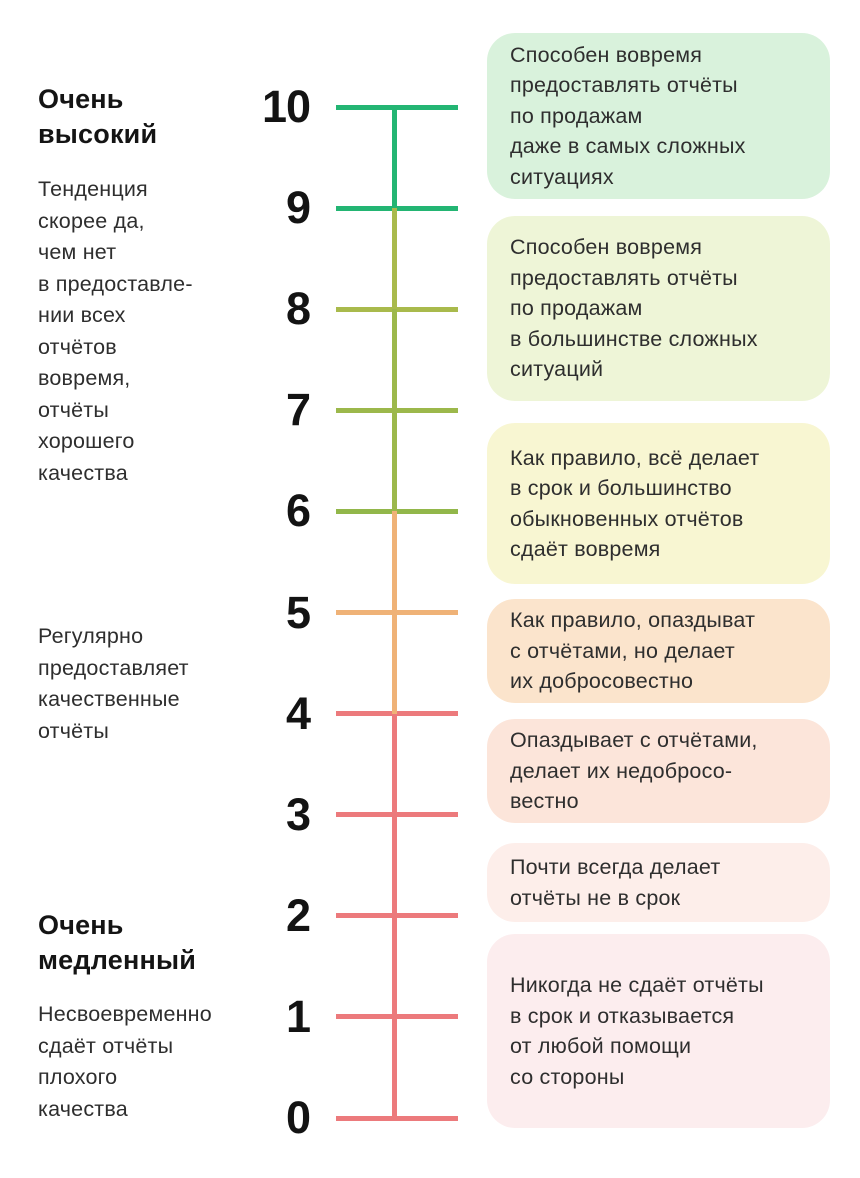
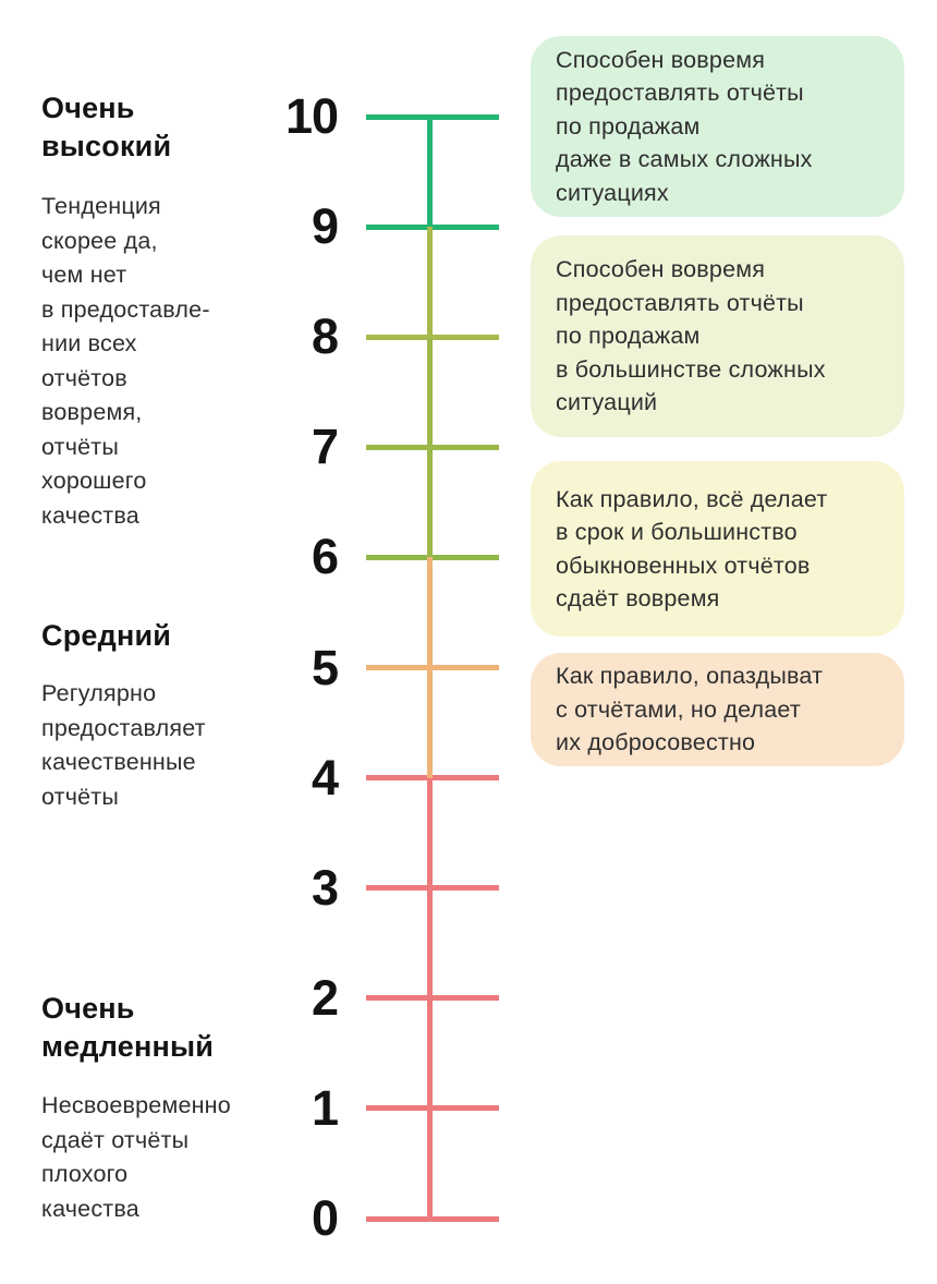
  Очень
  высокий
  Тенденция
  скорее да,
  чем нет
  в предоставле-
  нии всех
  отчётов
  вовремя,
  отчёты
  хорошего
  качества
+ Средний
  Регулярно
  предоставляет
  качественные
  отчёты
  Очень
  медленный
  Несвоевременно
  сдаёт отчёты
  плохого
  качества
  10
  9
  8
  7
  6
  5
  4
  3
  2
  1
  0
  Способен вовремя
  предоставлять отчёты
  по продажам
  даже в самых сложных
  ситуациях
  Способен вовремя
  предоставлять отчёты
  по продажам
  в большинстве сложных
  ситуаций
  Как правило, всё делает
  в срок и большинство
  обыкновенных отчётов
  сдаёт вовремя
  Как правило, опаздыват
  с отчётами, но делает
  их добросовестно
- Опаздывает с отчётами,
- делает их недобросо-
- вестно
- Почти всегда делает
- отчёты не в срок
- Никогда не сдаёт отчёты
- в срок и отказывается
- от любой помощи
- со стороны
